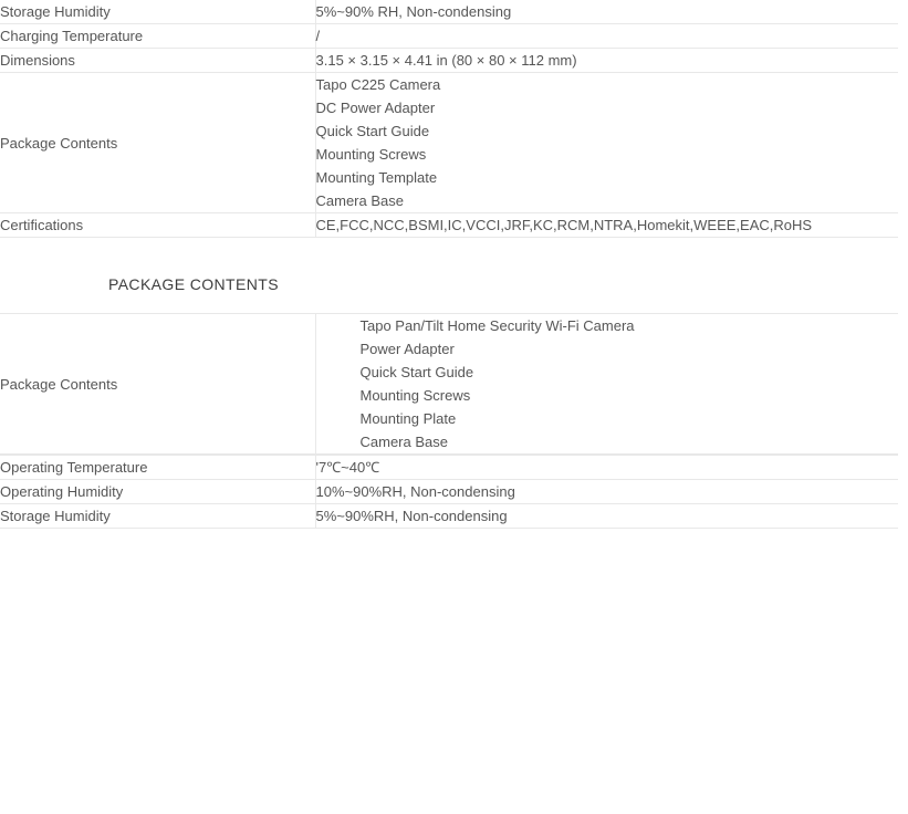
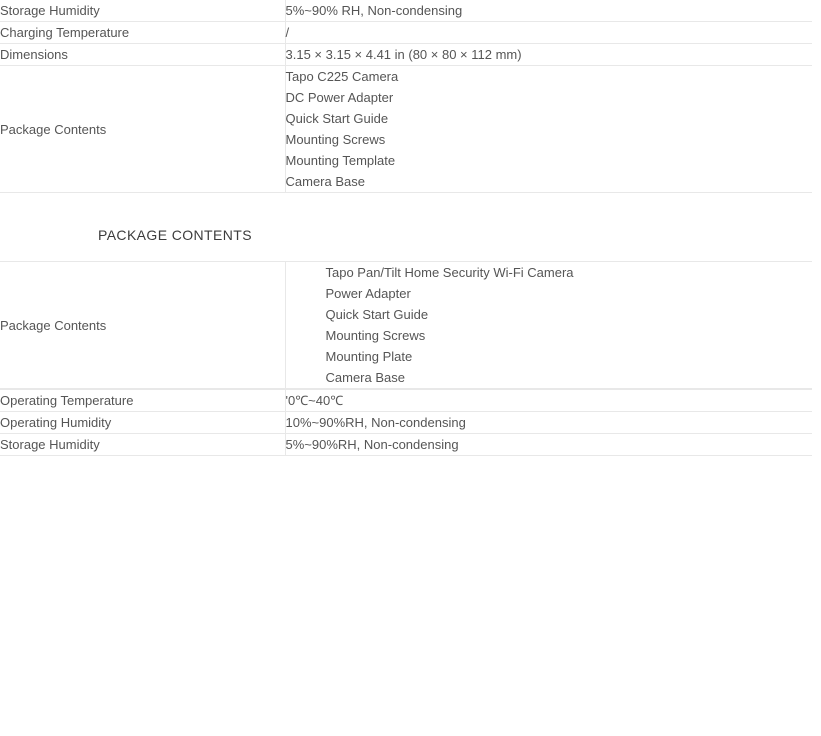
  Storage Humidity	5%~90% RH, Non-condensing
  Charging Temperature	/
  Dimensions	3.15 × 3.15 × 4.41 in (80 × 80 × 112 mm)
  Package Contents	Tapo C225 Camera DC Power Adapter Quick Start Guide Mounting Screws Mounting Template Camera Base
- Certifications	CE,FCC,NCC,BSMI,IC,VCCI,JRF,KC,RCM,NTRA,Homekit,WEEE,EAC,RoHS
  PACKAGE CONTENTS
  Package Contents	Tapo Pan/Tilt Home Security Wi-Fi Camera Power Adapter Quick Start Guide Mounting Screws Mounting Plate Camera Base
- Operating Temperature	'7℃~40℃
+ Operating Temperature	'0℃~40℃
  Operating Humidity	10%~90%RH, Non-condensing
  Storage Humidity	5%~90%RH, Non-condensing
